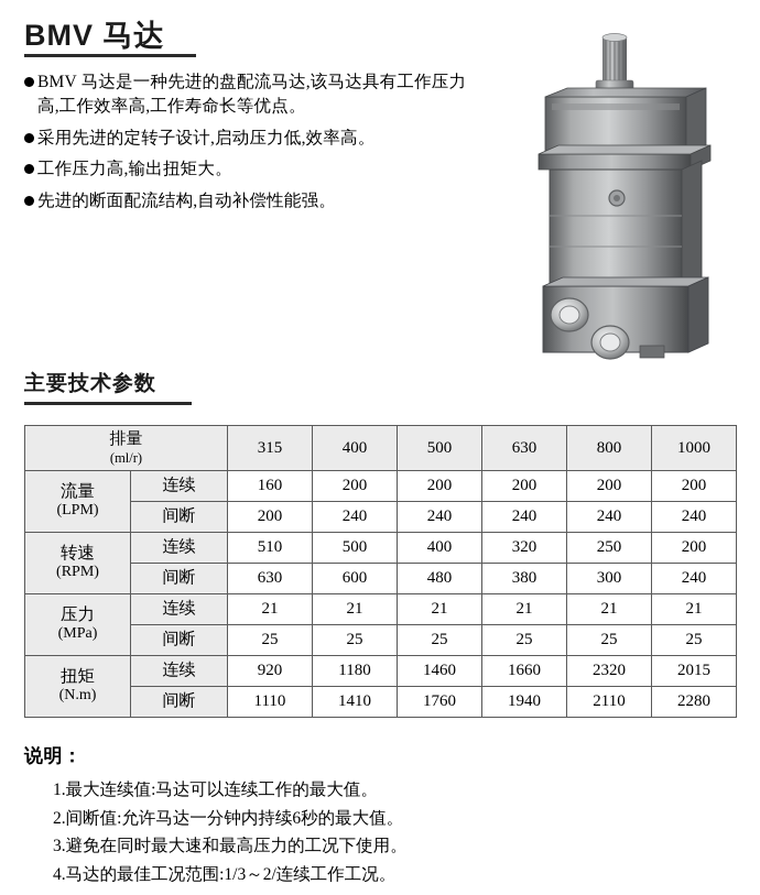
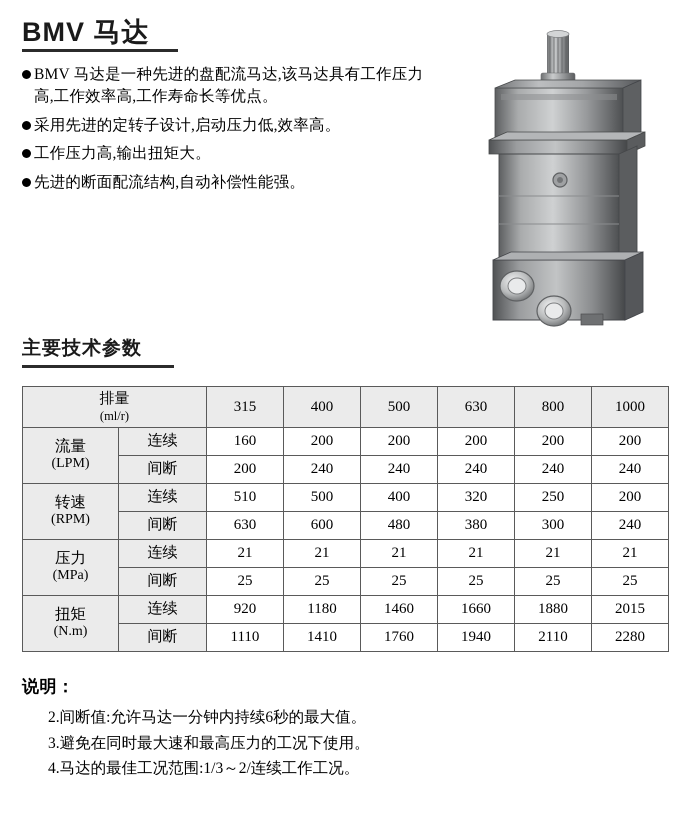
  BMV 马达
  BMV 马达是一种先进的盘配流马达,该马达具有工作压力高,工作效率高,工作寿命长等优点。
  采用先进的定转子设计,启动压力低,效率高。
  工作压力高,输出扭矩大。
  先进的断面配流结构,自动补偿性能强。
  主要技术参数
  排量 (ml/r)	315	400	500	630	800	1000
  流量 (LPM)	连续	160	200	200	200	200	200
  间断	200	240	240	240	240	240
  转速 (RPM)	连续	510	500	400	320	250	200
  间断	630	600	480	380	300	240
  压力 (MPa)	连续	21	21	21	21	21	21
  间断	25	25	25	25	25	25
- 扭矩 (N.m)	连续	920	1180	1460	1660	2320	2015
+ 扭矩 (N.m)	连续	920	1180	1460	1660	1880	2015
  间断	1110	1410	1760	1940	2110	2280
  说明：
- 1.最大连续值:马达可以连续工作的最大值。
  2.间断值:允许马达一分钟内持续6秒的最大值。
  3.避免在同时最大速和最高压力的工况下使用。
  4.马达的最佳工况范围:1/3～2/连续工作工况。
